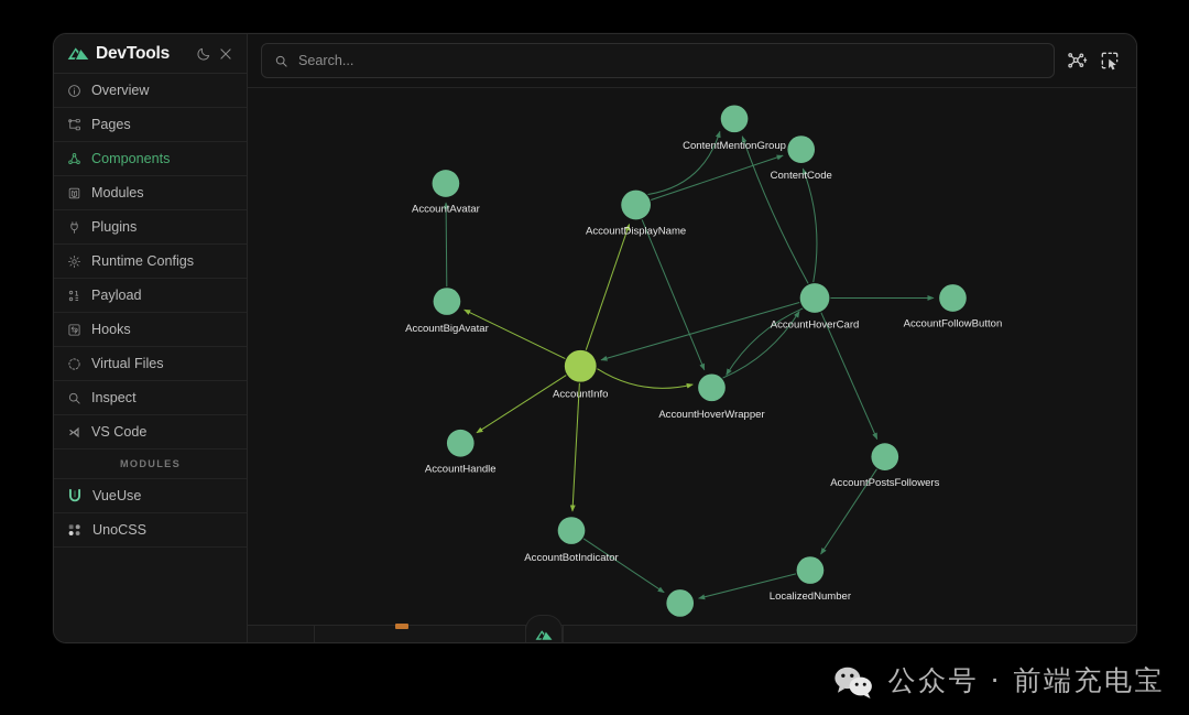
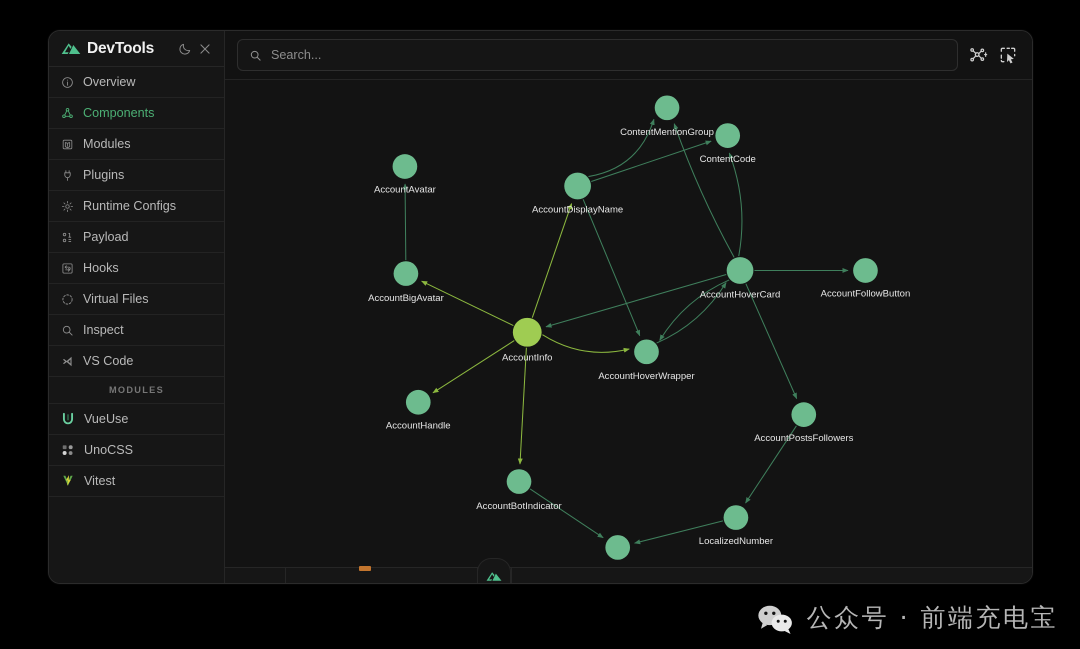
  DevTools
  Overview
- Pages
  Components
  Modules
  Plugins
  Runtime Configs
  Payload
  Hooks
  Virtual Files
  Inspect
  VS Code
  MODULES
  VueUse
  UnoCSS
+ Vitest
  Search...
  ContentMentionGroup
  ContentCode
  AccountAvatar
  AccountDisplayName
  AccountBigAvatar
  AccountHoverCard
  AccountFollowButton
  AccountInfo
  AccountHoverWrapper
  AccountHandle
  AccountPostsFollowers
  AccountBotIndicator
  LocalizedNumber
  公众号 · 前端充电宝
